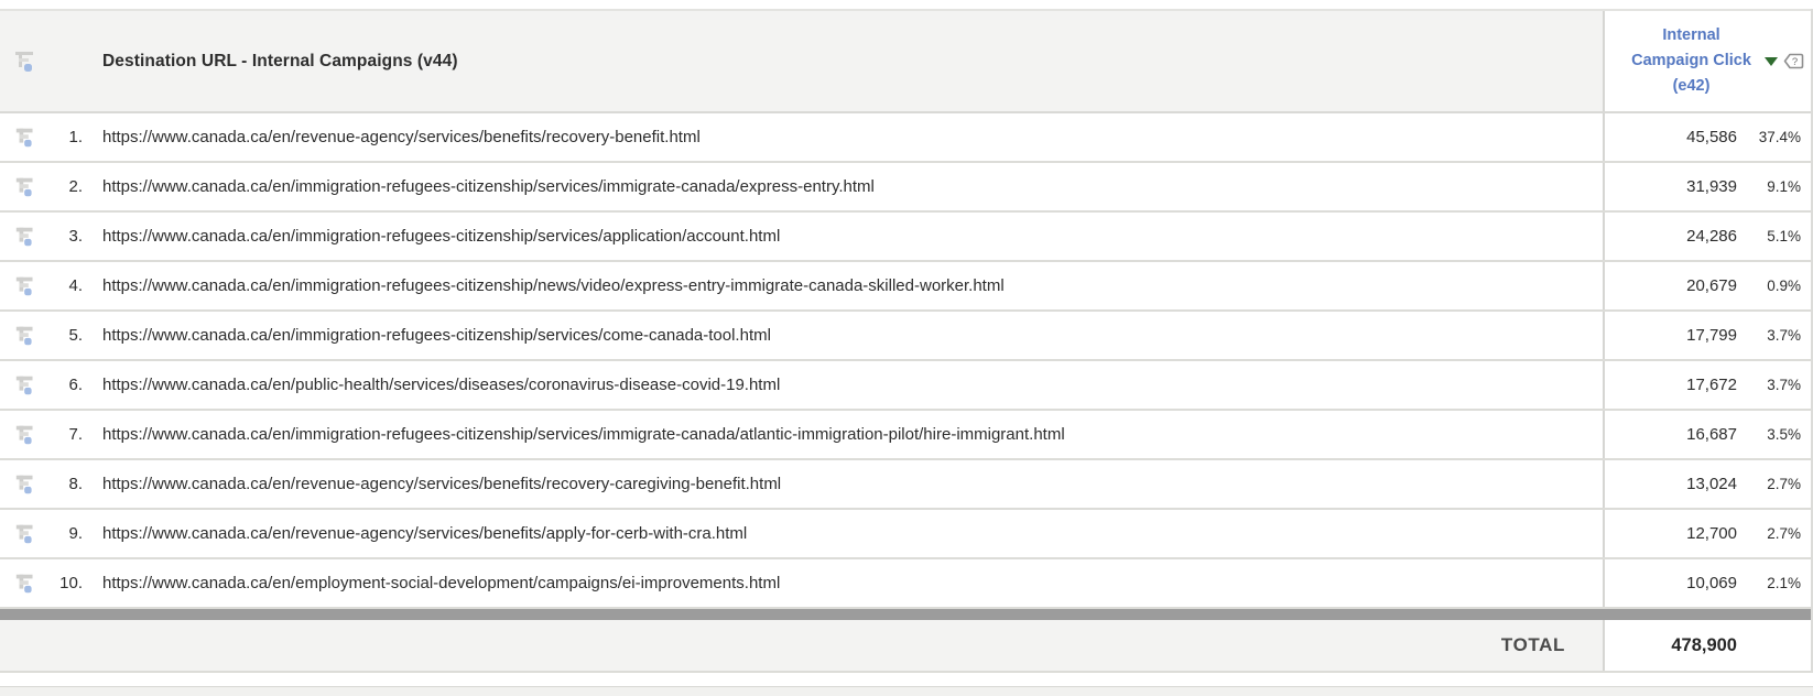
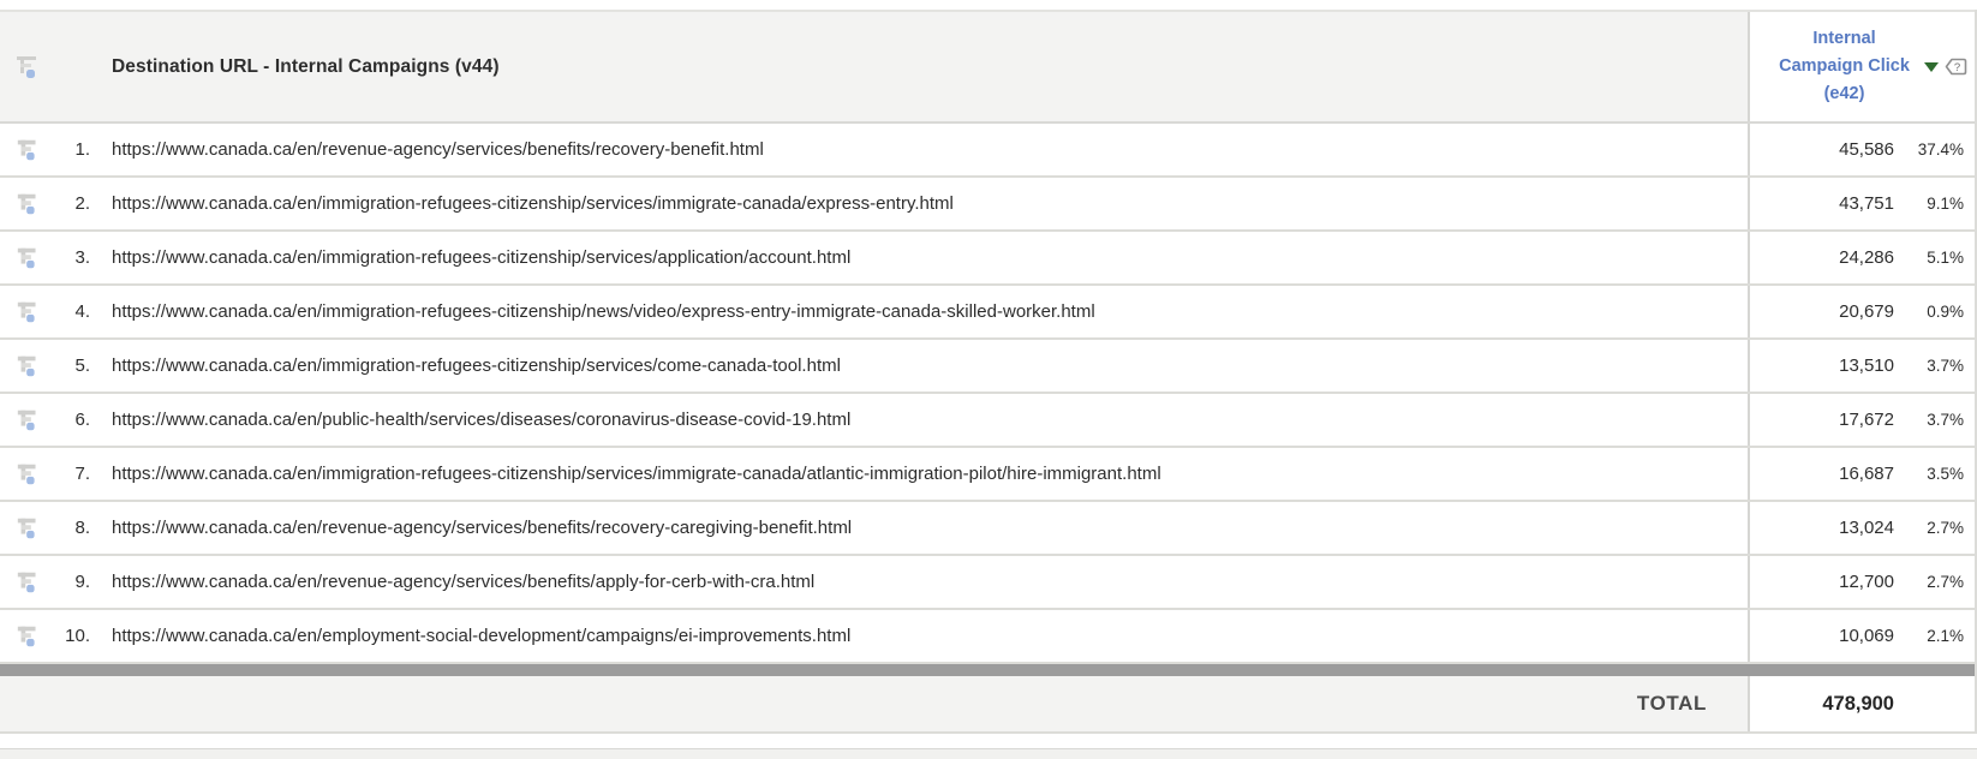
  Destination URL - Internal Campaigns (v44)
  Internal Campaign Click (e42)
  ?
  1.
  https://www.canada.ca/en/revenue-agency/services/benefits/recovery-benefit.html
  45,586
  37.4%
  2.
  https://www.canada.ca/en/immigration-refugees-citizenship/services/immigrate-canada/express-entry.html
- 31,939
+ 43,751
  9.1%
  3.
  https://www.canada.ca/en/immigration-refugees-citizenship/services/application/account.html
  24,286
  5.1%
  4.
  https://www.canada.ca/en/immigration-refugees-citizenship/news/video/express-entry-immigrate-canada-skilled-worker.html
  20,679
  0.9%
  5.
  https://www.canada.ca/en/immigration-refugees-citizenship/services/come-canada-tool.html
- 17,799
+ 13,510
  3.7%
  6.
  https://www.canada.ca/en/public-health/services/diseases/coronavirus-disease-covid-19.html
  17,672
  3.7%
  7.
  https://www.canada.ca/en/immigration-refugees-citizenship/services/immigrate-canada/atlantic-immigration-pilot/hire-immigrant.html
  16,687
  3.5%
  8.
  https://www.canada.ca/en/revenue-agency/services/benefits/recovery-caregiving-benefit.html
  13,024
  2.7%
  9.
  https://www.canada.ca/en/revenue-agency/services/benefits/apply-for-cerb-with-cra.html
  12,700
  2.7%
  10.
  https://www.canada.ca/en/employment-social-development/campaigns/ei-improvements.html
  10,069
  2.1%
  TOTAL
  478,900
